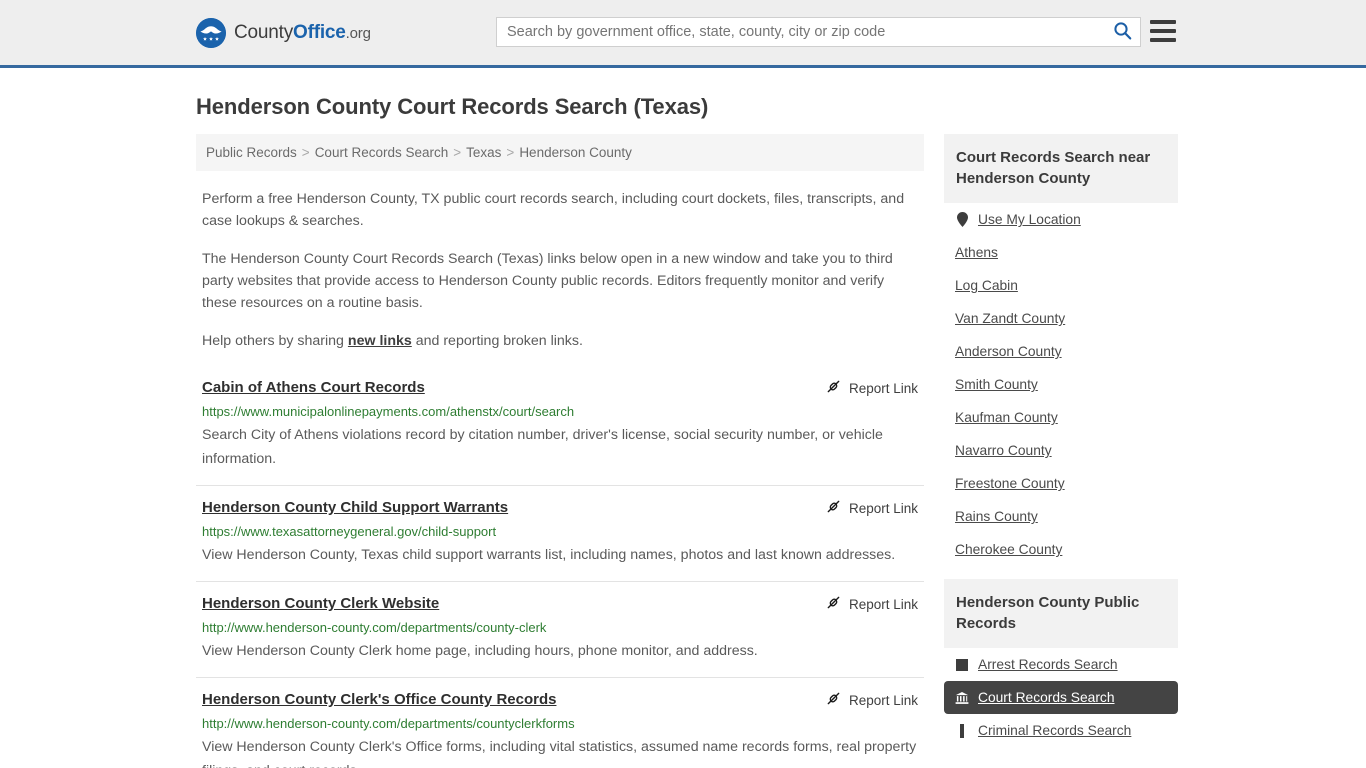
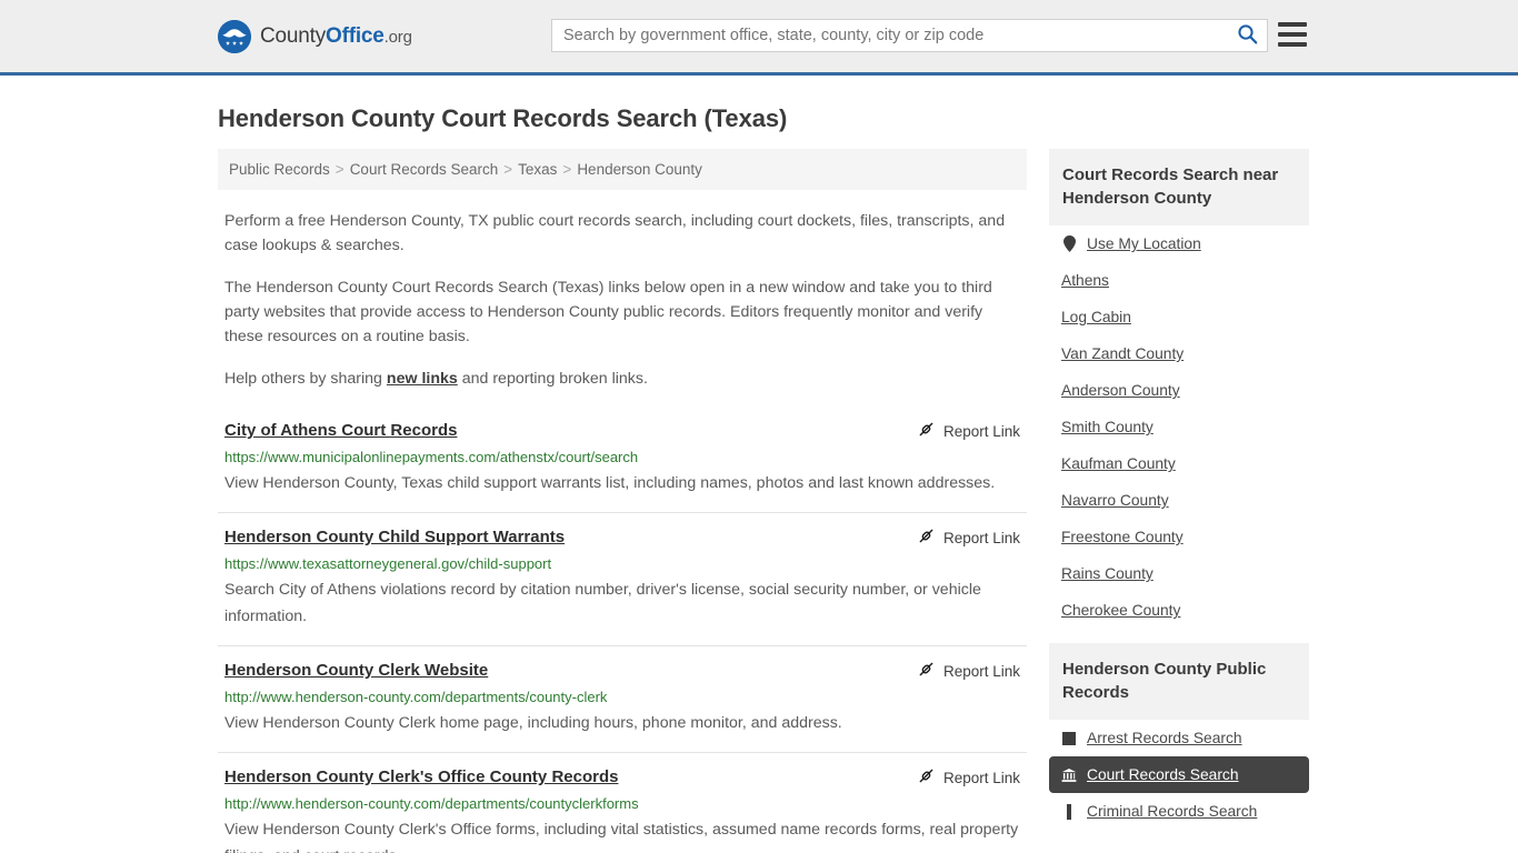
  CountyOffice.org
  Search by government office, state, county, city or zip code
  Henderson County Court Records Search (Texas)
  Public Records > Court Records Search > Texas > Henderson County
  Perform a free Henderson County, TX public court records search, including court dockets, files, transcripts, and case lookups & searches.
  The Henderson County Court Records Search (Texas) links below open in a new window and take you to third party websites that provide access to Henderson County public records. Editors frequently monitor and verify these resources on a routine basis.
  Help others by sharing new links and reporting broken links.
- Cabin of Athens Court Records
+ City of Athens Court Records
  Report Link
  https://www.municipalonlinepayments.com/athenstx/court/search
- Search City of Athens violations record by citation number, driver's license, social security number, or vehicle information.
+ View Henderson County, Texas child support warrants list, including names, photos and last known addresses.
  Henderson County Child Support Warrants
  Report Link
  https://www.texasattorneygeneral.gov/child-support
- View Henderson County, Texas child support warrants list, including names, photos and last known addresses.
+ Search City of Athens violations record by citation number, driver's license, social security number, or vehicle information.
  Henderson County Clerk Website
  Report Link
  http://www.henderson-county.com/departments/county-clerk
  View Henderson County Clerk home page, including hours, phone monitor, and address.
  Henderson County Clerk's Office County Records
  Report Link
  http://www.henderson-county.com/departments/countyclerkforms
  View Henderson County Clerk's Office forms, including vital statistics, assumed name records forms, real property
  Court Records Search near Henderson County
  Use My Location
  Athens
  Log Cabin
  Van Zandt County
  Anderson County
  Smith County
  Kaufman County
  Navarro County
  Freestone County
  Rains County
  Cherokee County
  Henderson County Public Records
  Arrest Records Search
  Court Records Search
  Criminal Records Search
